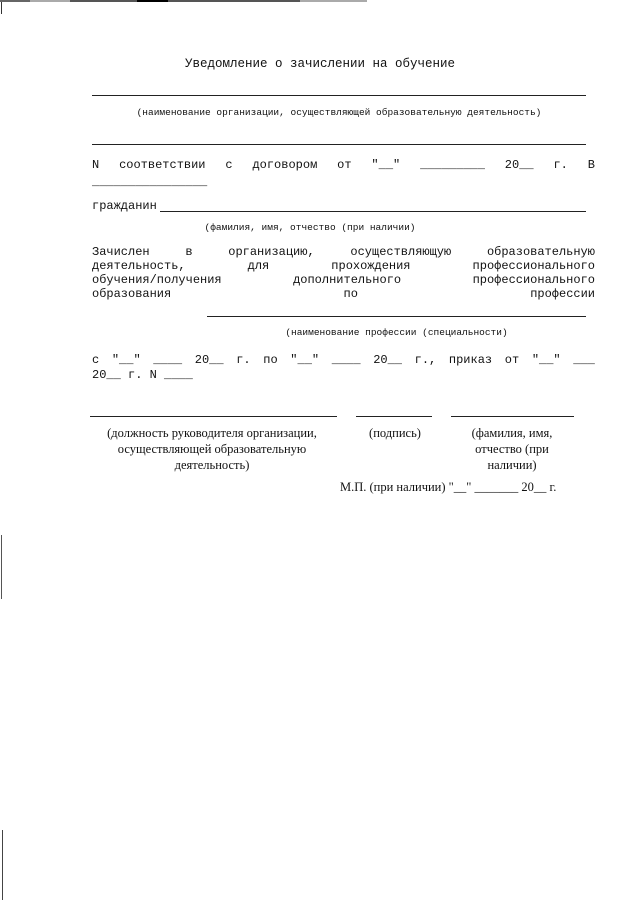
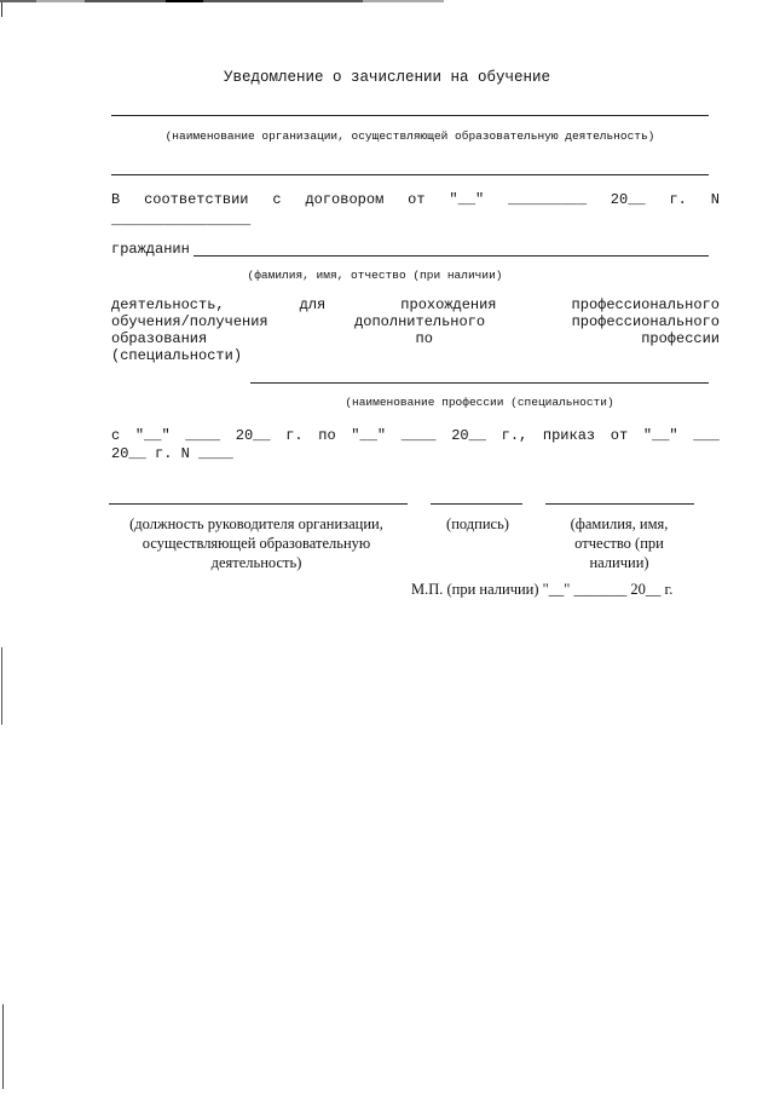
  Уведомление о зачислении на обучение
  (наименование организации, осуществляющей образовательную деятельность)
- N
+ В
  соответствии
  с
  договором
  от
  "__"
  _________
  20__
  г.
- В
+ N
  ________________
  гражданин
  (фамилия, имя, отчество (при наличии)
- Зачислен
- в
- организацию,
- осуществляющую
- образовательную
  деятельность,
  для
  прохождения
  профессионального
  обучения/получения
  дополнительного
  профессионального
  образования
  по
  профессии
+ (специальности)
  (наименование профессии (специальности)
  с
  "__"
  ____
  20__
  г.
  по
  "__"
  ____
  20__
  г.,
  приказ
  от
  "__"
  ___
  20__ г. N ____
  (должность руководителя организации, осуществляющей образовательную деятельность)
  (подпись)
  (фамилия, имя, отчество (при наличии)
  М.П. (при наличии) "__" _______ 20__ г.
